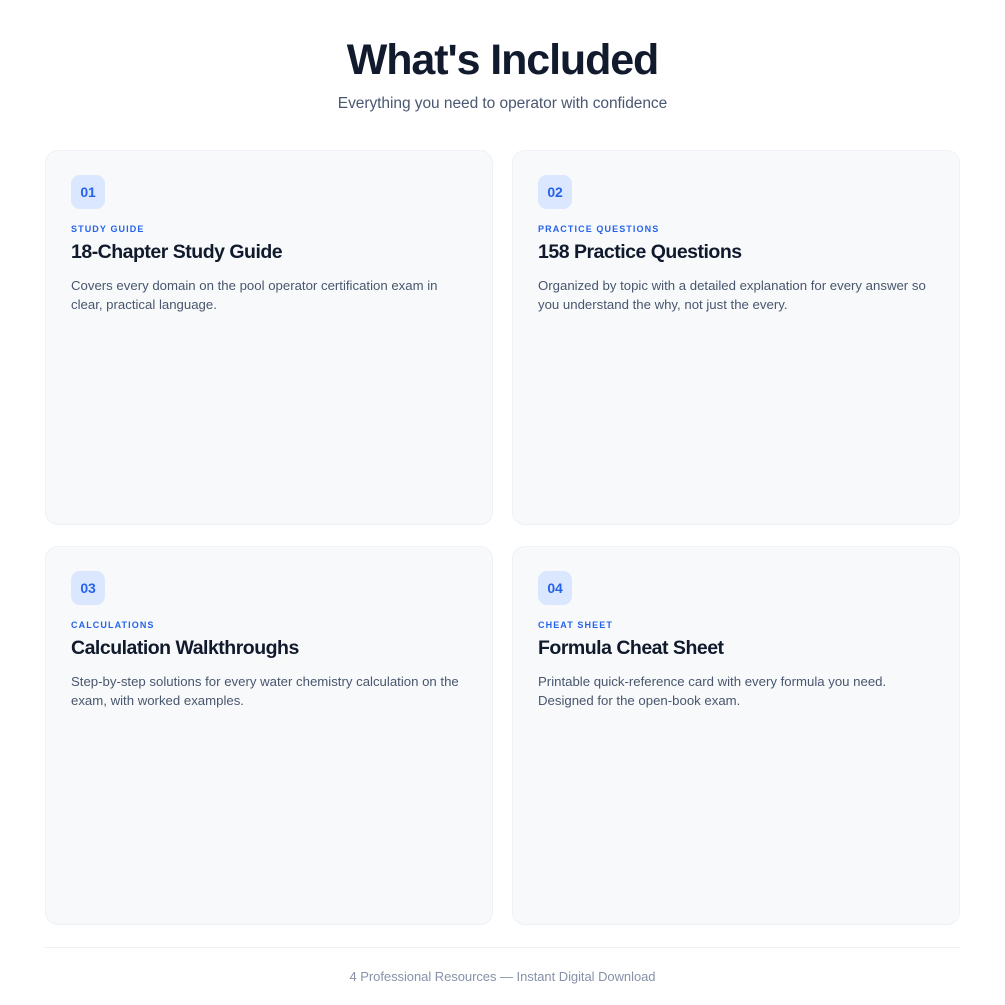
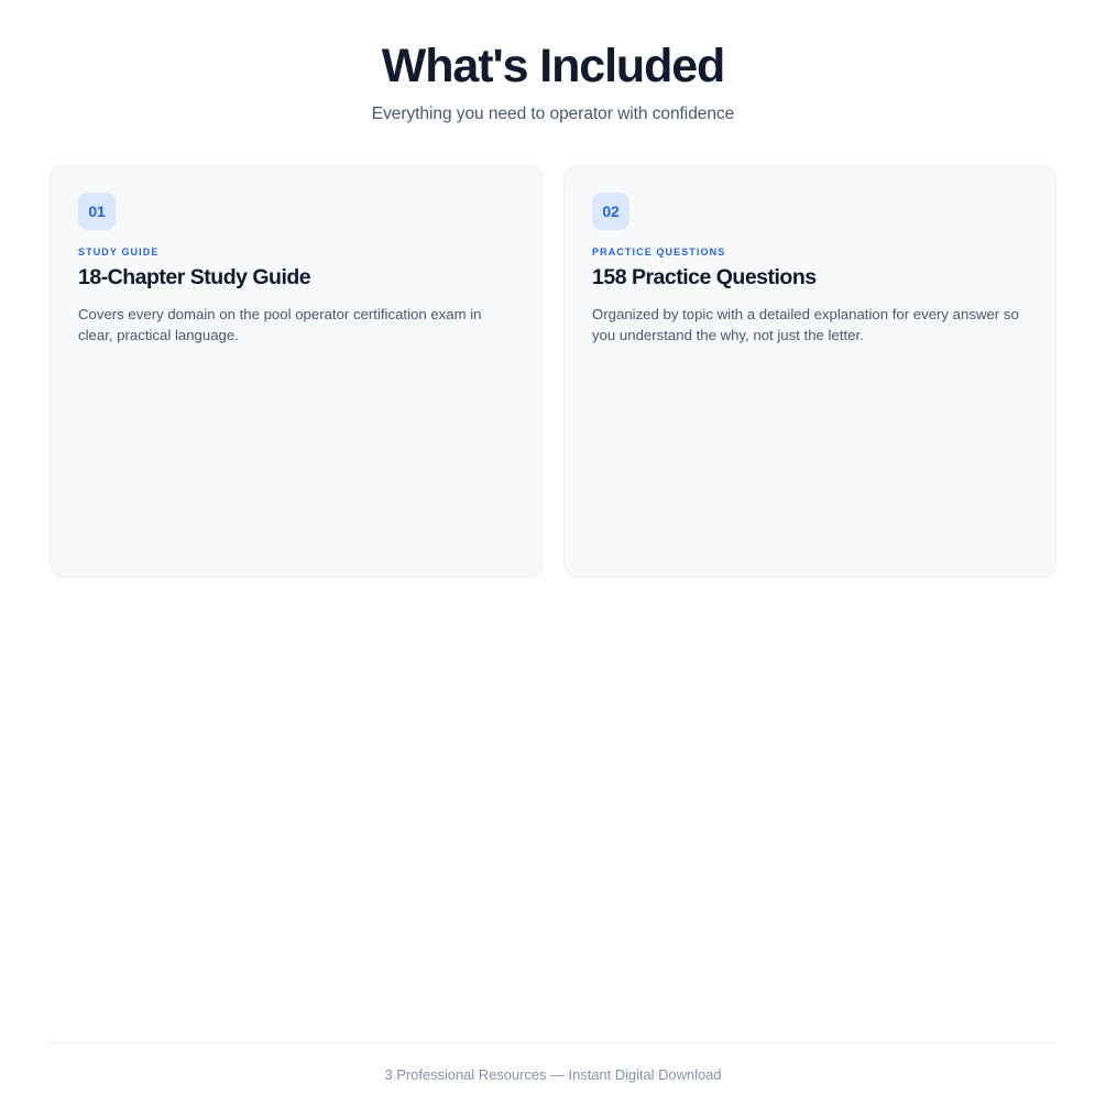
  What's Included
  Everything you need to operator with confidence
  01
  STUDY GUIDE
  18-Chapter Study Guide
  Covers every domain on the pool operator certification exam in clear, practical language.
  02
  PRACTICE QUESTIONS
  158 Practice Questions
- Organized by topic with a detailed explanation for every answer so you understand the why, not just the every.
+ Organized by topic with a detailed explanation for every answer so you understand the why, not just the letter.
- 03
- CALCULATIONS
- Calculation Walkthroughs
- Step-by-step solutions for every water chemistry calculation on the exam, with worked examples.
- 04
- CHEAT SHEET
- Formula Cheat Sheet
- Printable quick-reference card with every formula you need. Designed for the open-book exam.
- 4 Professional Resources — Instant Digital Download
+ 3 Professional Resources — Instant Digital Download
